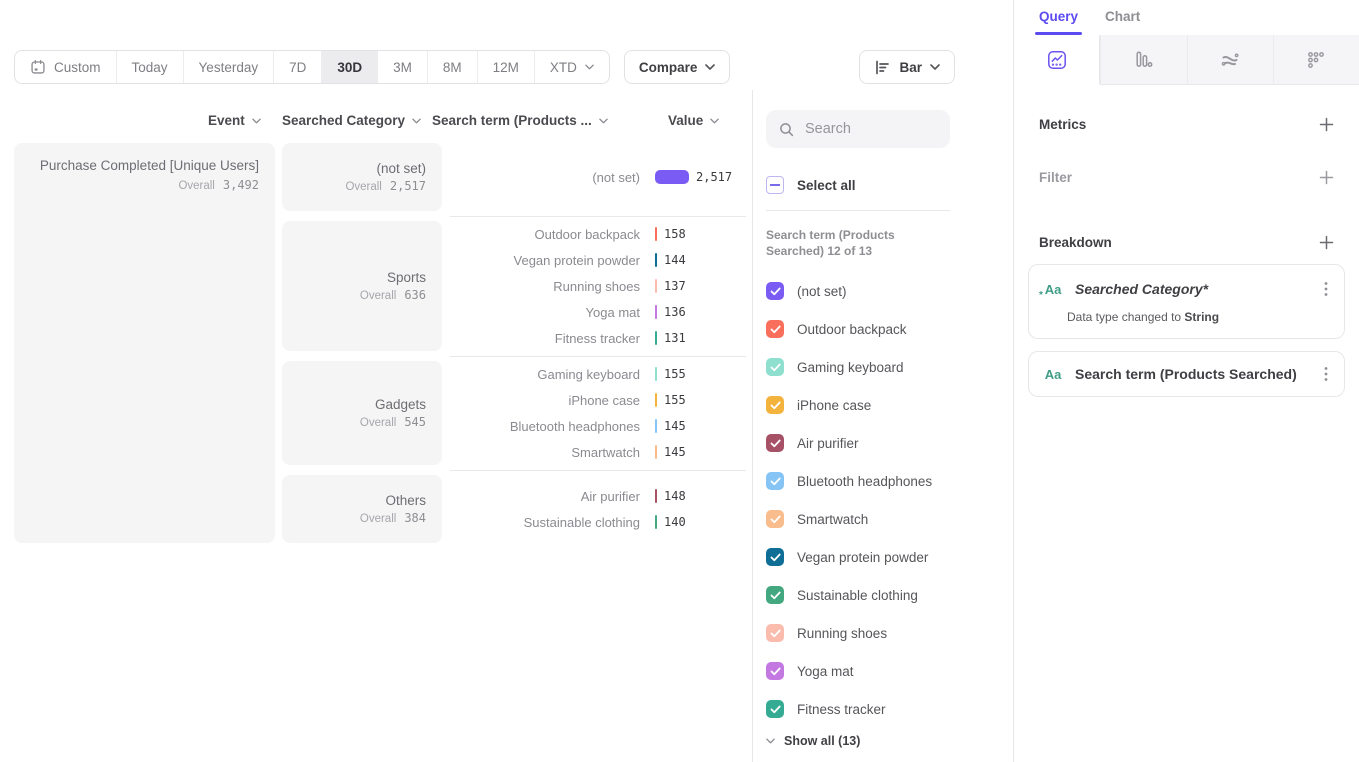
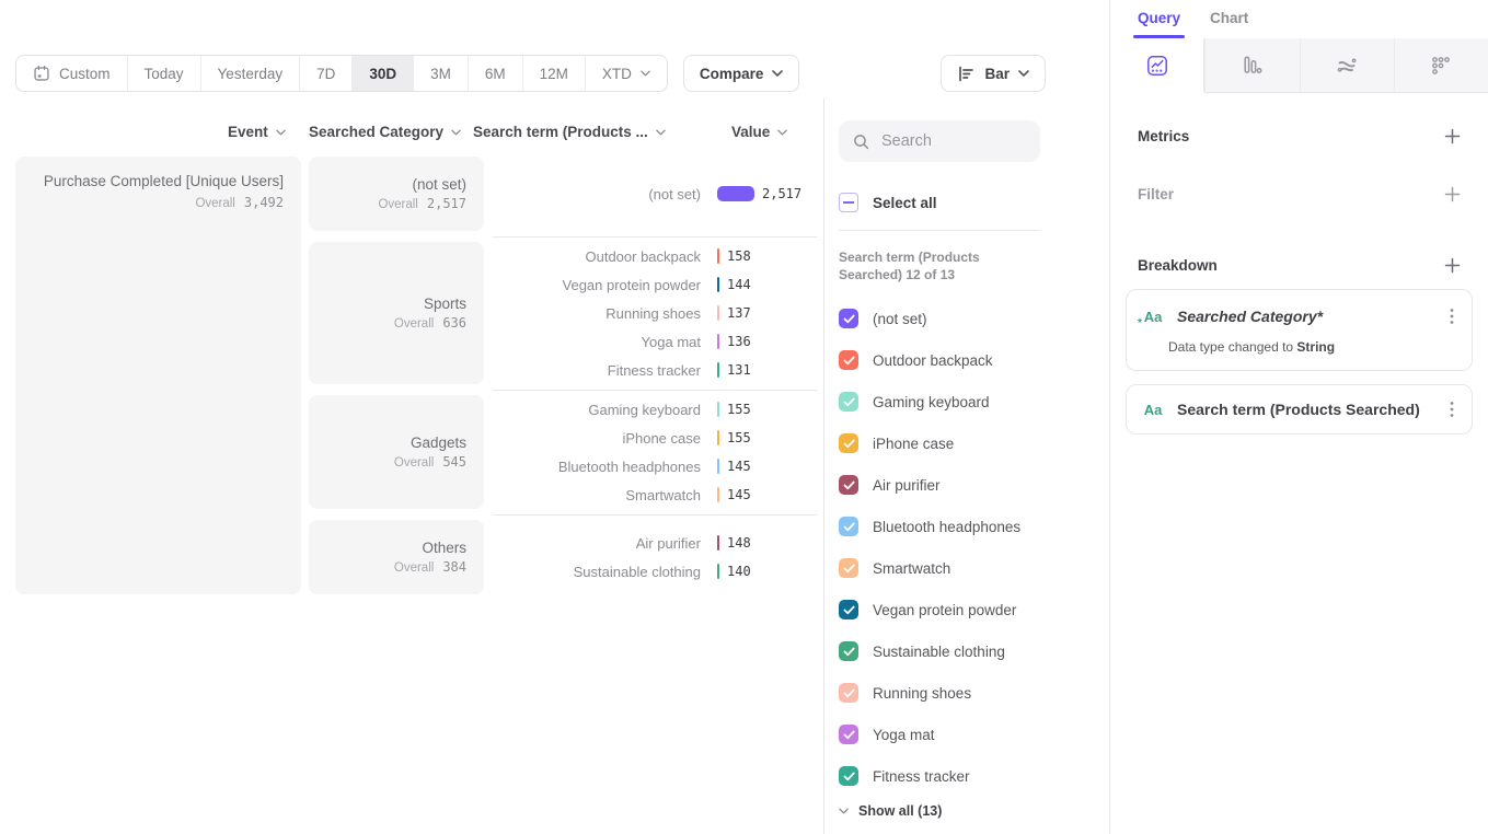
  Custom
  Today
  Yesterday
  7D
  30D
  3M
- 8M
+ 6M
  12M
  XTD
  Compare
  Bar
  Event
  Searched Category
  Search term (Products ...
  Value
  Purchase Completed [Unique Users]
  Overall 3,492
  (not set)
  Overall 2,517
  (not set)
  2,517
  Sports
  Overall 636
  Outdoor backpack
  158
  Vegan protein powder
  144
  Running shoes
  137
  Yoga mat
  136
  Fitness tracker
  131
  Gadgets
  Overall 545
  Gaming keyboard
  155
  iPhone case
  155
  Bluetooth headphones
  145
  Smartwatch
  145
  Others
  Overall 384
  Air purifier
  148
  Sustainable clothing
  140
  Search
  Select all
  Search term (Products Searched) 12 of 13
  (not set)
  Outdoor backpack
  Gaming keyboard
  iPhone case
  Air purifier
  Bluetooth headphones
  Smartwatch
  Vegan protein powder
  Sustainable clothing
  Running shoes
  Yoga mat
  Fitness tracker
  Show all (13)
  Query
  Chart
  Metrics
  Filter
  Breakdown
  Aa
  *
  Searched Category*
  Data type changed to String
  Aa
  Search term (Products Searched)
